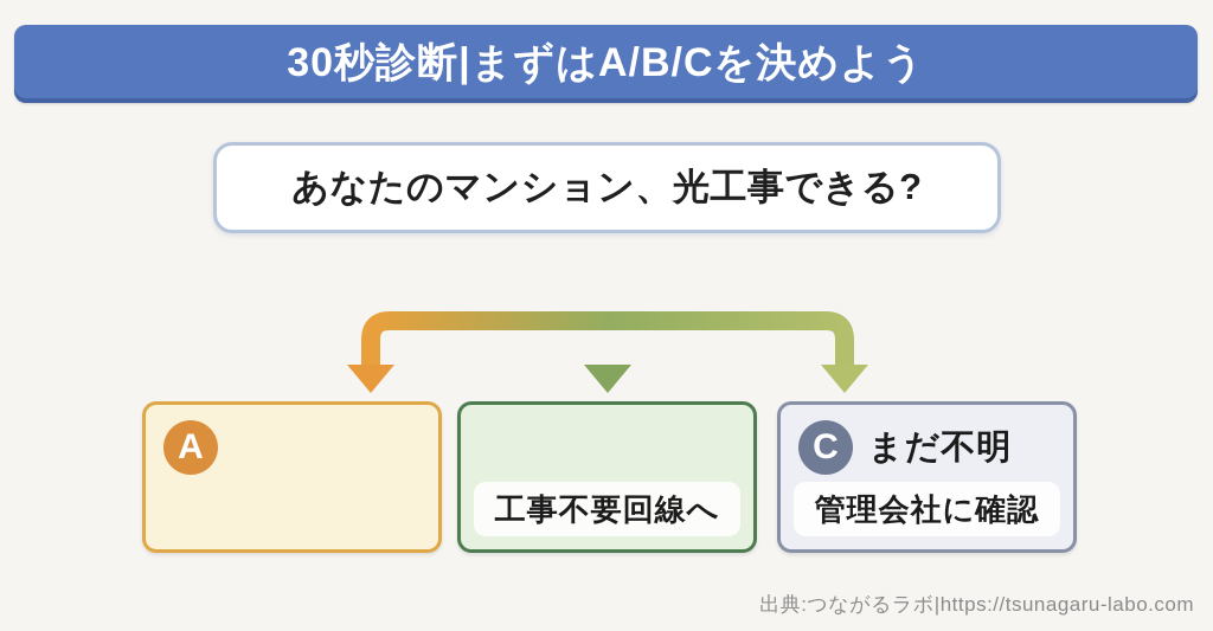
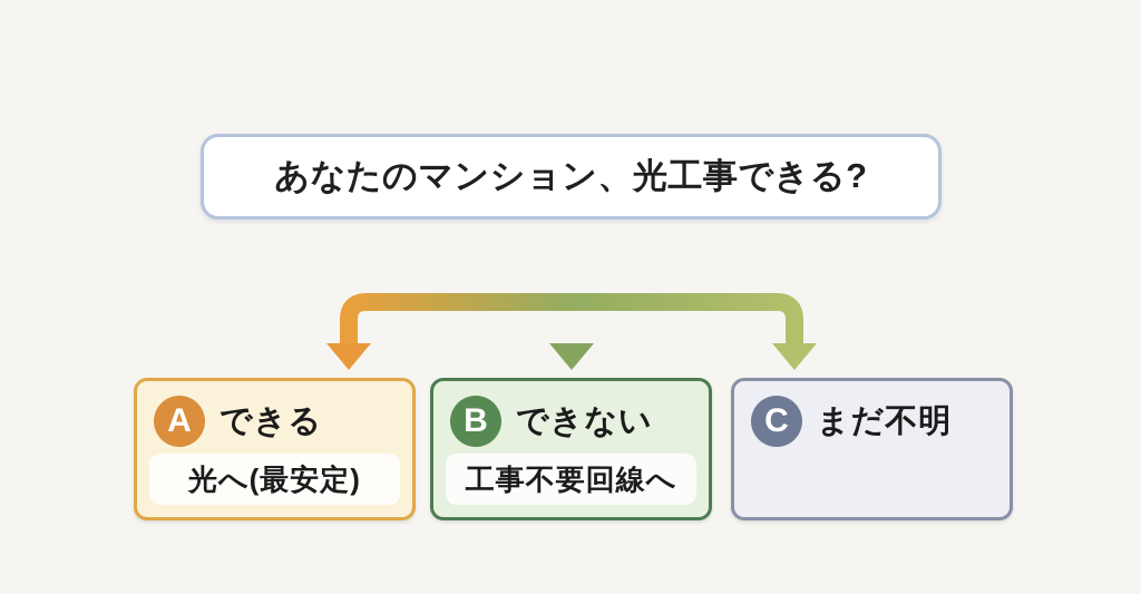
- 30秒診断|まずはA/B/Cを決めよう
  あなたのマンション、光工事できる?
  A
+ できる
+ 光へ(最安定)
+ B
+ できない
  工事不要回線へ
  C
  まだ不明
- 管理会社に確認
- 出典:つながるラボ|https://tsunagaru-labo.com
